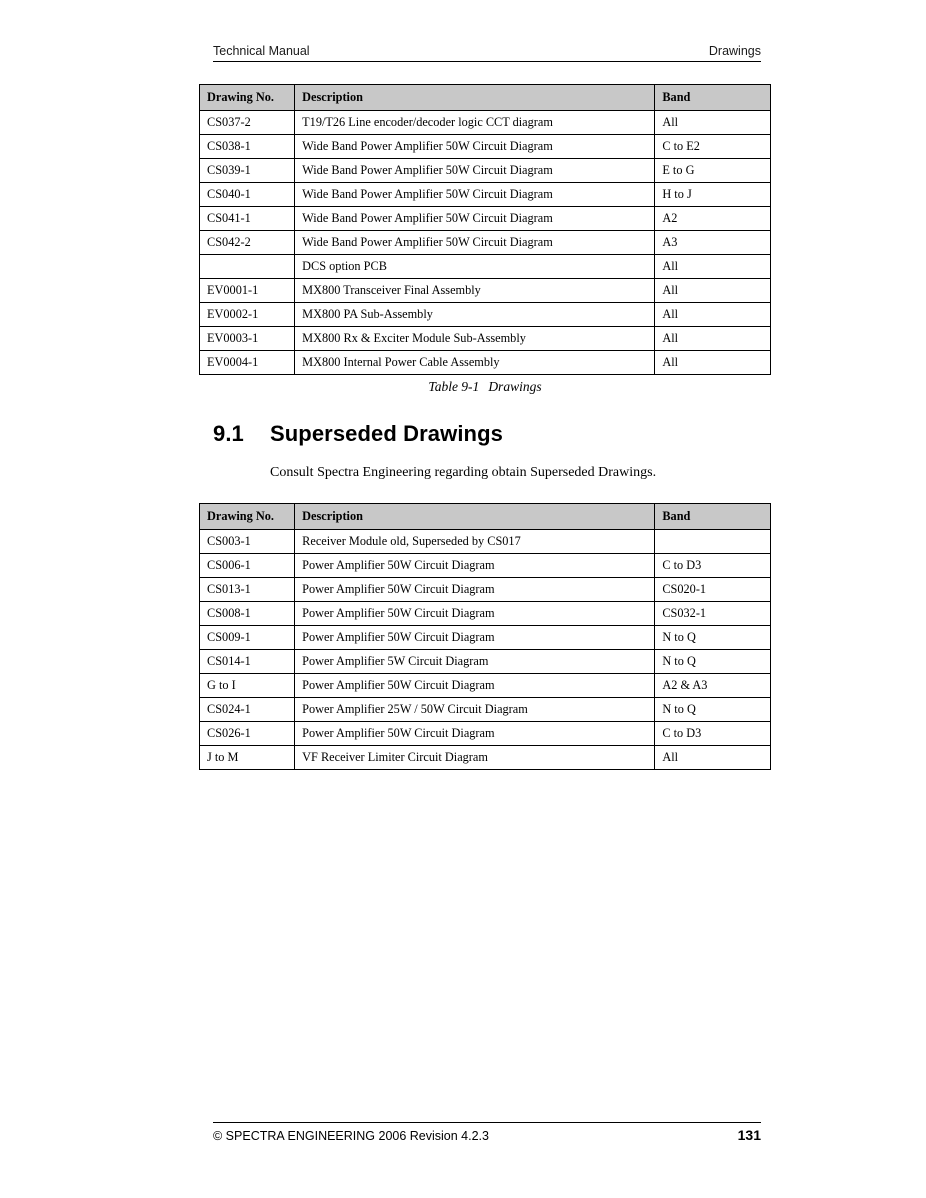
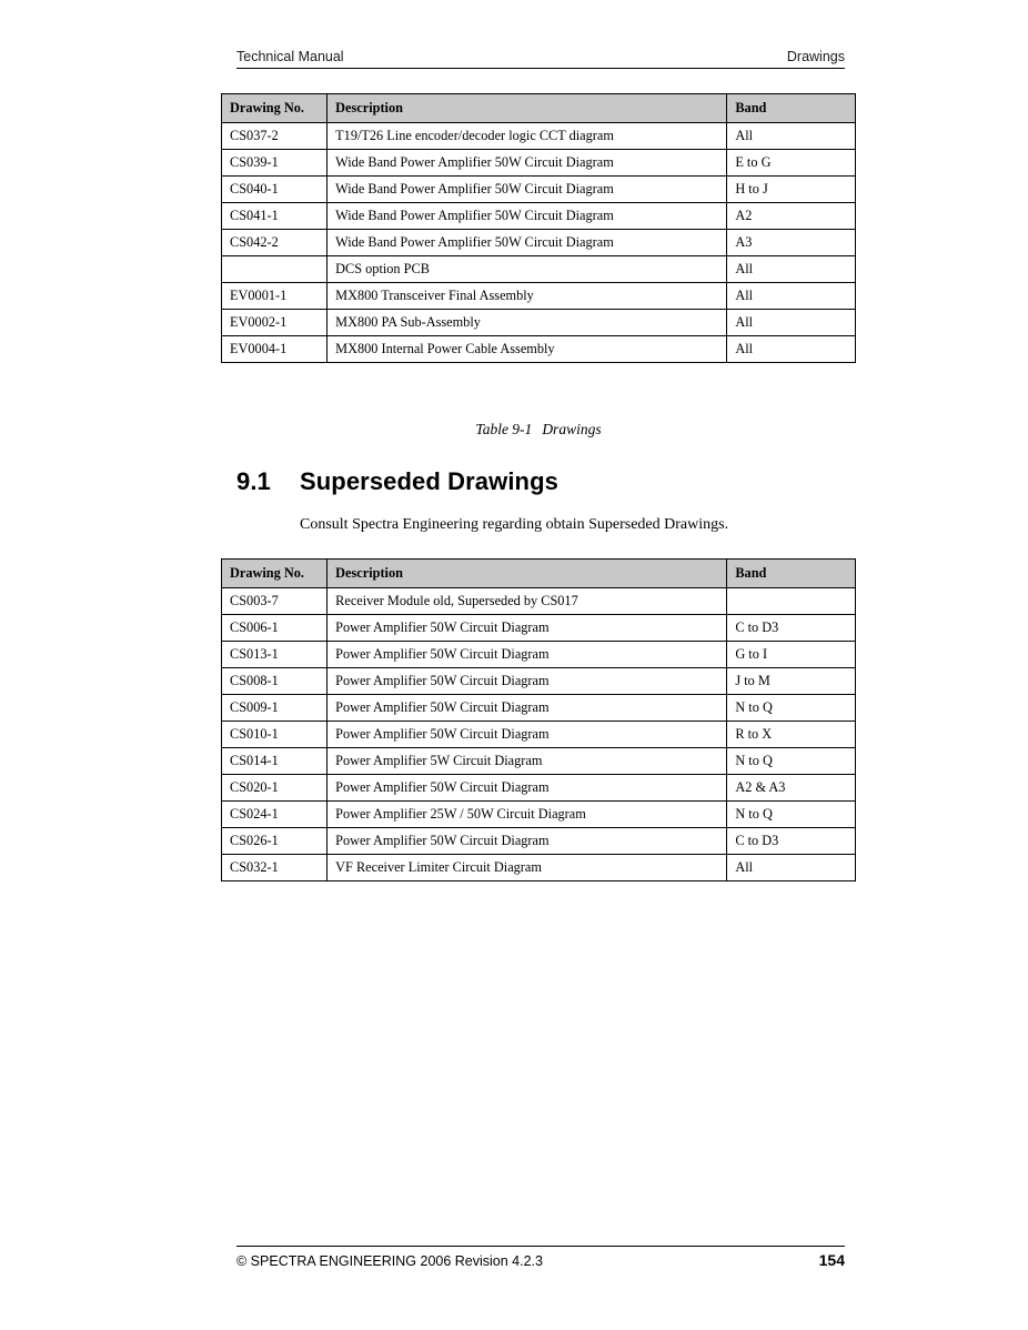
  Technical Manual
  Drawings
  Drawing No.	Description	Band
  CS037-2	T19/T26 Line encoder/decoder logic CCT diagram	All
- CS038-1	Wide Band Power Amplifier 50W Circuit Diagram	C to E2
  CS039-1	Wide Band Power Amplifier 50W Circuit Diagram	E to G
  CS040-1	Wide Band Power Amplifier 50W Circuit Diagram	H to J
  CS041-1	Wide Band Power Amplifier 50W Circuit Diagram	A2
  CS042-2	Wide Band Power Amplifier 50W Circuit Diagram	A3
  	DCS option PCB	All
  EV0001-1	MX800 Transceiver Final Assembly	All
  EV0002-1	MX800 PA Sub-Assembly	All
- EV0003-1	MX800 Rx & Exciter Module Sub-Assembly	All
  EV0004-1	MX800 Internal Power Cable Assembly	All
  Table 9-1 Drawings
  9.1
  Superseded Drawings
  Consult Spectra Engineering regarding obtain Superseded Drawings.
  Drawing No.	Description	Band
- CS003-1	Receiver Module old, Superseded by CS017
+ CS003-7	Receiver Module old, Superseded by CS017
  CS006-1	Power Amplifier 50W Circuit Diagram	C to D3
- CS013-1	Power Amplifier 50W Circuit Diagram	CS020-1
+ CS013-1	Power Amplifier 50W Circuit Diagram	G to I
- CS008-1	Power Amplifier 50W Circuit Diagram	CS032-1
+ CS008-1	Power Amplifier 50W Circuit Diagram	J to M
  CS009-1	Power Amplifier 50W Circuit Diagram	N to Q
+ CS010-1	Power Amplifier 50W Circuit Diagram	R to X
  CS014-1	Power Amplifier 5W Circuit Diagram	N to Q
- G to I	Power Amplifier 50W Circuit Diagram	A2 & A3
+ CS020-1	Power Amplifier 50W Circuit Diagram	A2 & A3
  CS024-1	Power Amplifier 25W / 50W Circuit Diagram	N to Q
  CS026-1	Power Amplifier 50W Circuit Diagram	C to D3
- J to M	VF Receiver Limiter Circuit Diagram	All
+ CS032-1	VF Receiver Limiter Circuit Diagram	All
  © SPECTRA ENGINEERING 2006 Revision 4.2.3
- 131
+ 154
